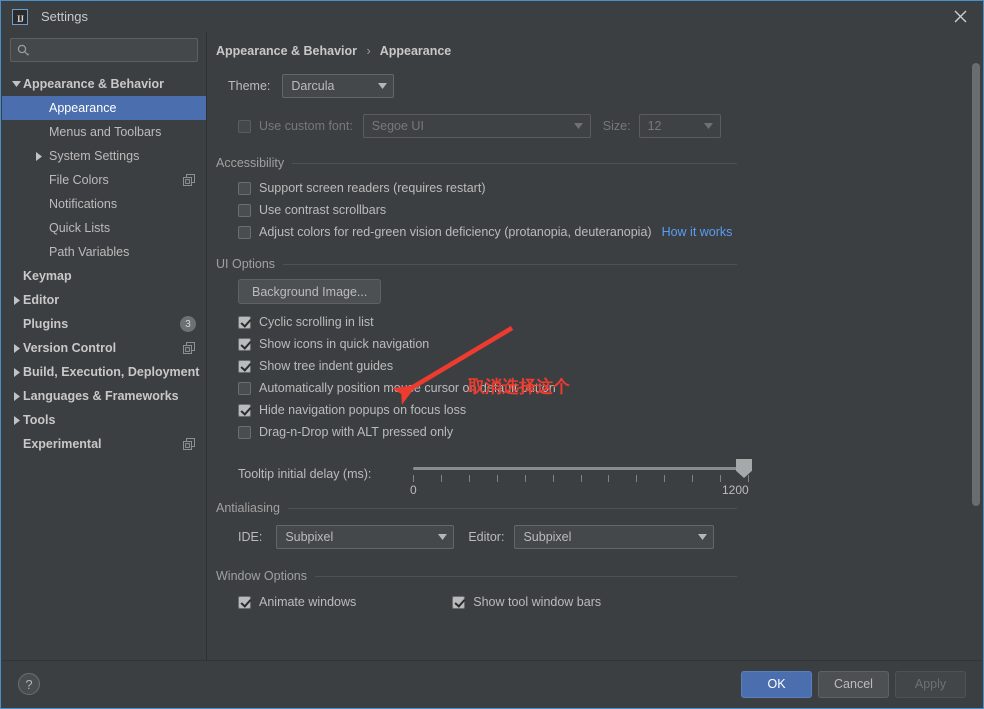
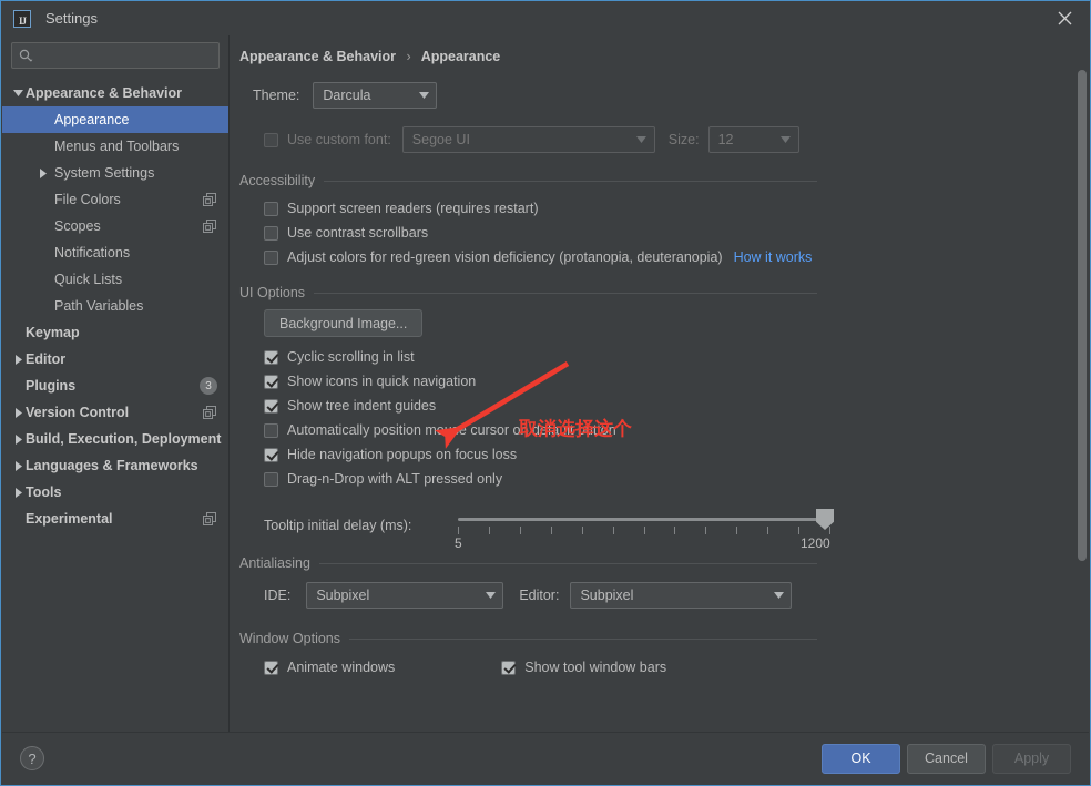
  IJ
  Settings
  Appearance & Behavior
  Appearance
  Menus and Toolbars
  System Settings
  File Colors
+ Scopes
  Notifications
  Quick Lists
  Path Variables
  Keymap
  Editor
  Plugins
  3
  Version Control
  Build, Execution, Deployment
  Languages & Frameworks
  Tools
  Experimental
  Appearance & Behavior › Appearance
  Theme:
  Darcula
  Use custom font:
  Segoe UI
  Size:
  12
  Accessibility
  Support screen readers (requires restart)
  Use contrast scrollbars
  Adjust colors for red-green vision deficiency (protanopia, deuteranopia)
  How it works
  UI Options
  Background Image...
  Cyclic scrolling in list
  Show icons in quick navigation
  Show tree indent guides
  Automatically position moue cursor on default button
  Hide navigation popups on focus loss
  Drag-n-Drop with ALT pressed only
  Tooltip initial delay (ms):
- 0
+ 5
  1200
  Antialiasing
  IDE:
  Subpixel
  Editor:
  Subpixel
  Window Options
  Animate windows
  Show tool window bars
  取消选择这个
  ?
  OK
  Cancel
  Apply
